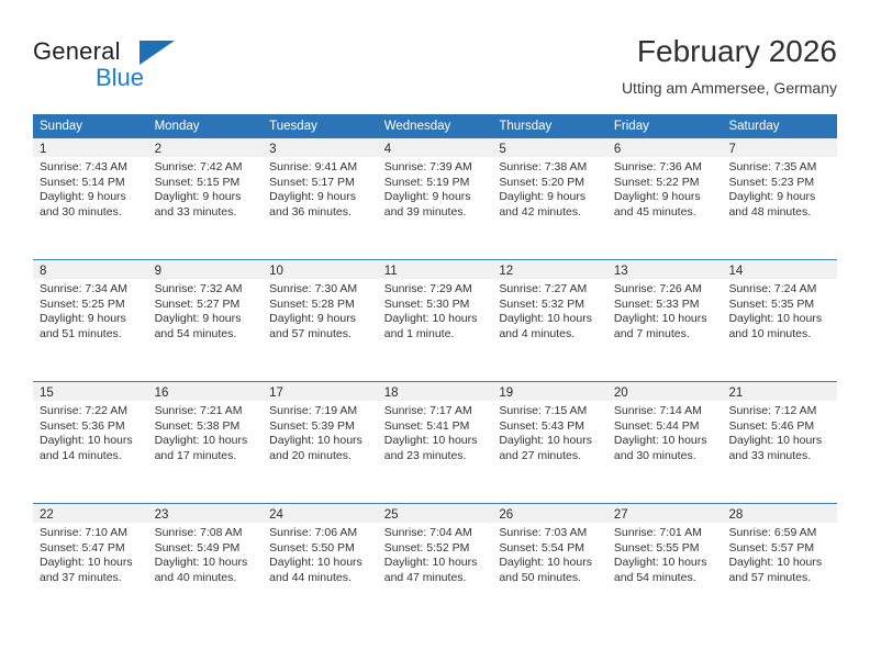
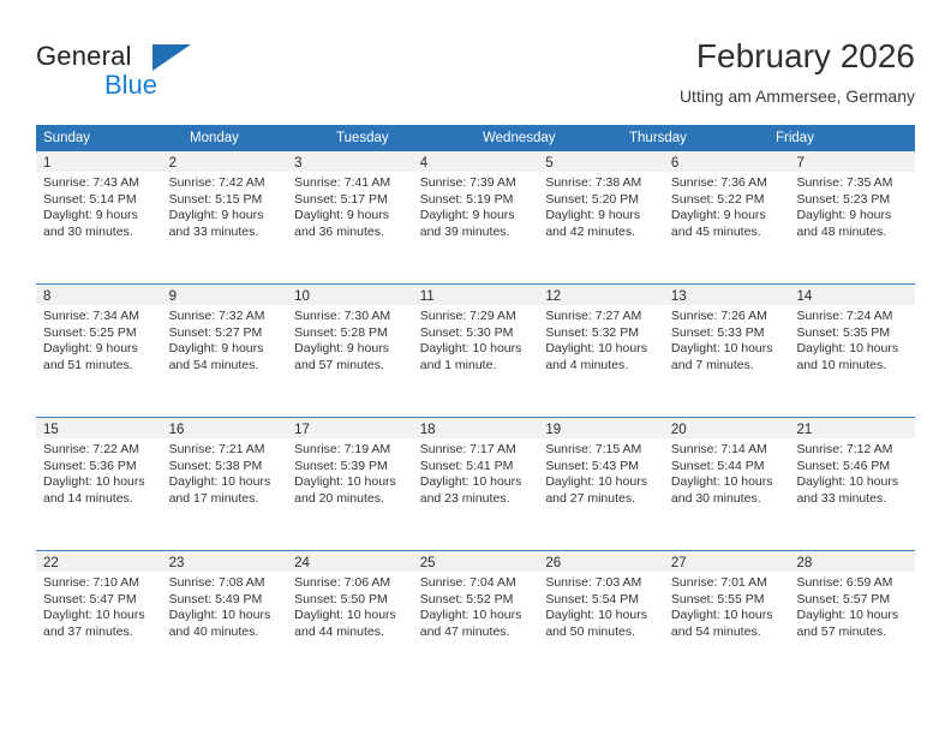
  General
  Blue
  February 2026
  Utting am Ammersee, Germany
  Sunday
  Monday
  Tuesday
  Wednesday
  Thursday
  Friday
- Saturday
  1
  Sunrise: 7:43 AM
  Sunset: 5:14 PM
  Daylight: 9 hours
  and 30 minutes.
  2
  Sunrise: 7:42 AM
  Sunset: 5:15 PM
  Daylight: 9 hours
  and 33 minutes.
  3
- Sunrise: 9:41 AM
+ Sunrise: 7:41 AM
  Sunset: 5:17 PM
  Daylight: 9 hours
  and 36 minutes.
  4
  Sunrise: 7:39 AM
  Sunset: 5:19 PM
  Daylight: 9 hours
  and 39 minutes.
  5
  Sunrise: 7:38 AM
  Sunset: 5:20 PM
  Daylight: 9 hours
  and 42 minutes.
  6
  Sunrise: 7:36 AM
  Sunset: 5:22 PM
  Daylight: 9 hours
  and 45 minutes.
  7
  Sunrise: 7:35 AM
  Sunset: 5:23 PM
  Daylight: 9 hours
  and 48 minutes.
  8
  Sunrise: 7:34 AM
  Sunset: 5:25 PM
  Daylight: 9 hours
  and 51 minutes.
  9
  Sunrise: 7:32 AM
  Sunset: 5:27 PM
  Daylight: 9 hours
  and 54 minutes.
  10
  Sunrise: 7:30 AM
  Sunset: 5:28 PM
  Daylight: 9 hours
  and 57 minutes.
  11
  Sunrise: 7:29 AM
  Sunset: 5:30 PM
  Daylight: 10 hours
  and 1 minute.
  12
  Sunrise: 7:27 AM
  Sunset: 5:32 PM
  Daylight: 10 hours
  and 4 minutes.
  13
  Sunrise: 7:26 AM
  Sunset: 5:33 PM
  Daylight: 10 hours
  and 7 minutes.
  14
  Sunrise: 7:24 AM
  Sunset: 5:35 PM
  Daylight: 10 hours
  and 10 minutes.
  15
  Sunrise: 7:22 AM
  Sunset: 5:36 PM
  Daylight: 10 hours
  and 14 minutes.
  16
  Sunrise: 7:21 AM
  Sunset: 5:38 PM
  Daylight: 10 hours
  and 17 minutes.
  17
  Sunrise: 7:19 AM
  Sunset: 5:39 PM
  Daylight: 10 hours
  and 20 minutes.
  18
  Sunrise: 7:17 AM
  Sunset: 5:41 PM
  Daylight: 10 hours
  and 23 minutes.
  19
  Sunrise: 7:15 AM
  Sunset: 5:43 PM
  Daylight: 10 hours
  and 27 minutes.
  20
  Sunrise: 7:14 AM
  Sunset: 5:44 PM
  Daylight: 10 hours
  and 30 minutes.
  21
  Sunrise: 7:12 AM
  Sunset: 5:46 PM
  Daylight: 10 hours
  and 33 minutes.
  22
  Sunrise: 7:10 AM
  Sunset: 5:47 PM
  Daylight: 10 hours
  and 37 minutes.
  23
  Sunrise: 7:08 AM
  Sunset: 5:49 PM
  Daylight: 10 hours
  and 40 minutes.
  24
  Sunrise: 7:06 AM
  Sunset: 5:50 PM
  Daylight: 10 hours
  and 44 minutes.
  25
  Sunrise: 7:04 AM
  Sunset: 5:52 PM
  Daylight: 10 hours
  and 47 minutes.
  26
  Sunrise: 7:03 AM
  Sunset: 5:54 PM
  Daylight: 10 hours
  and 50 minutes.
  27
  Sunrise: 7:01 AM
  Sunset: 5:55 PM
  Daylight: 10 hours
  and 54 minutes.
  28
  Sunrise: 6:59 AM
  Sunset: 5:57 PM
  Daylight: 10 hours
  and 57 minutes.
